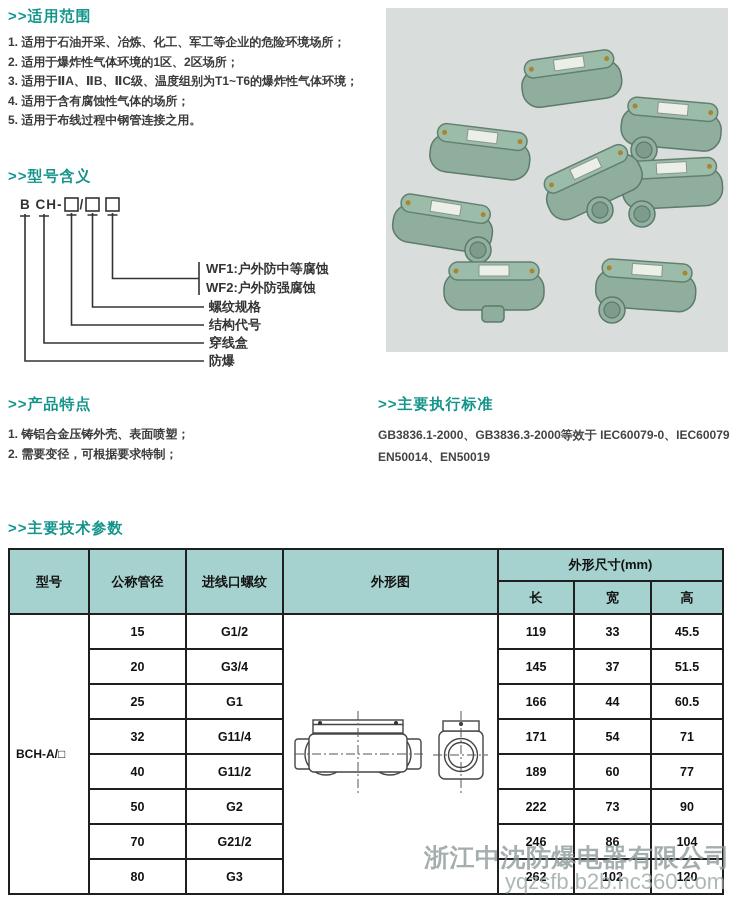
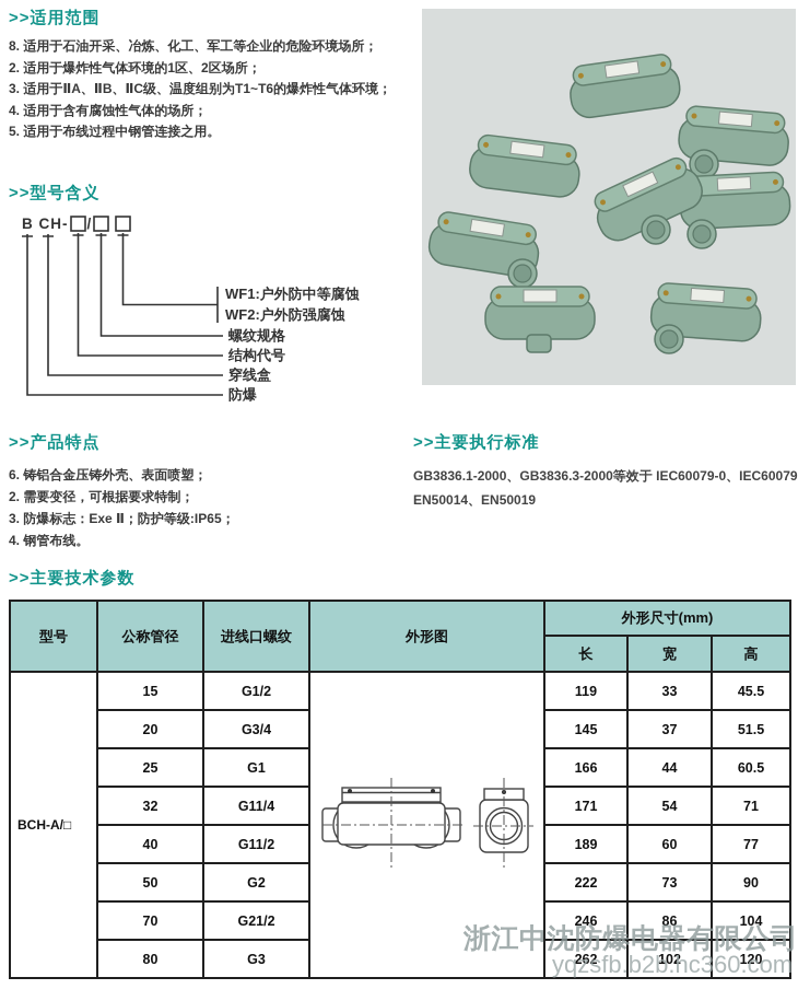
  >>适用范围
- 1. 适用于石油开采、冶炼、化工、军工等企业的危险环境场所；
+ 8. 适用于石油开采、冶炼、化工、军工等企业的危险环境场所；
  2. 适用于爆炸性气体环境的1区、2区场所；
  3. 适用于ⅡA、ⅡB、ⅡC级、温度组别为T1~T6的爆炸性气体环境；
  4. 适用于含有腐蚀性气体的场所；
  5. 适用于布线过程中钢管连接之用。
  >>型号含义
  B CH-
  /
  WF1:户外防中等腐蚀
  WF2:户外防强腐蚀
  螺纹规格
  结构代号
  穿线盒
  防爆
  >>产品特点
- 1. 铸铝合金压铸外壳、表面喷塑；
+ 6. 铸铝合金压铸外壳、表面喷塑；
  2. 需要变径，可根据要求特制；
+ 3. 防爆标志：Exe Ⅱ；防护等级:IP65；
+ 4. 钢管布线。
  >>主要执行标准
  GB3836.1-2000、GB3836.3-2000等效于 IEC60079-0、IEC60079
  EN50014、EN50019
  >>主要技术参数
  型号	公称管径	进线口螺纹	外形图	外形尺寸(mm)
  长	宽	高
  BCH-A/□	15	G1/2		119	33	45.5
  20	G3/4	145	37	51.5
  25	G1	166	44	60.5
  32	G11/4	171	54	71
  40	G11/2	189	60	77
  50	G2	222	73	90
  70	G21/2	246	86	104
  80	G3	262	102	120
  浙江中沈防爆电器有限公司
  yqzsfb.b2b.hc360.com
